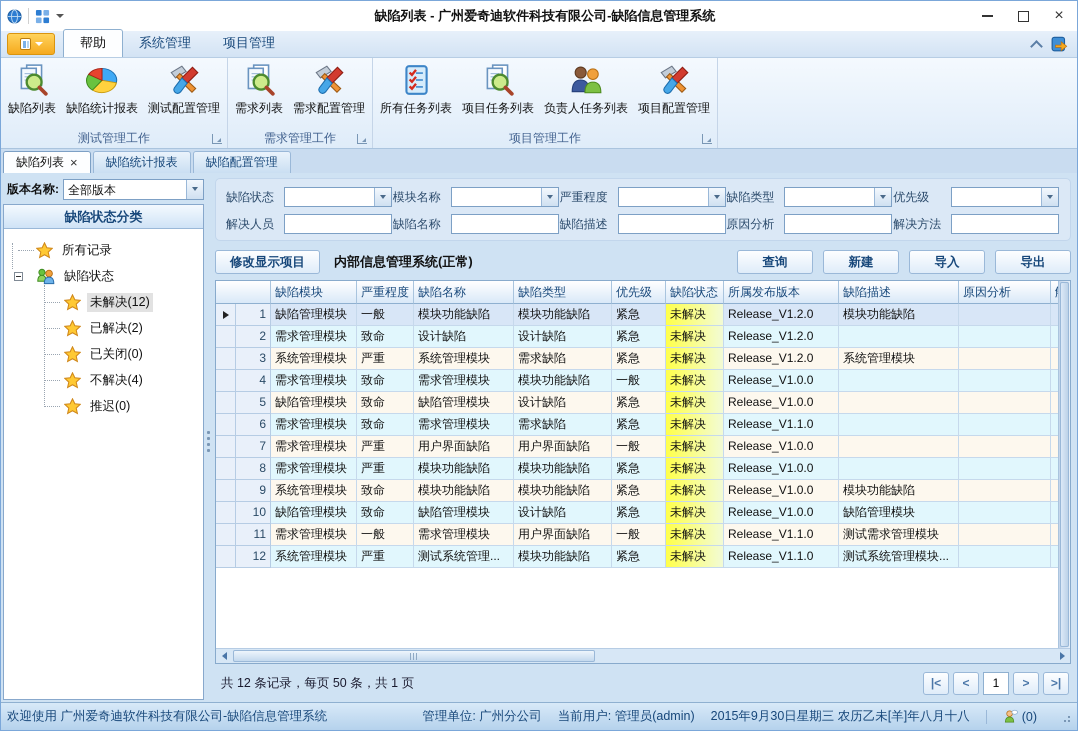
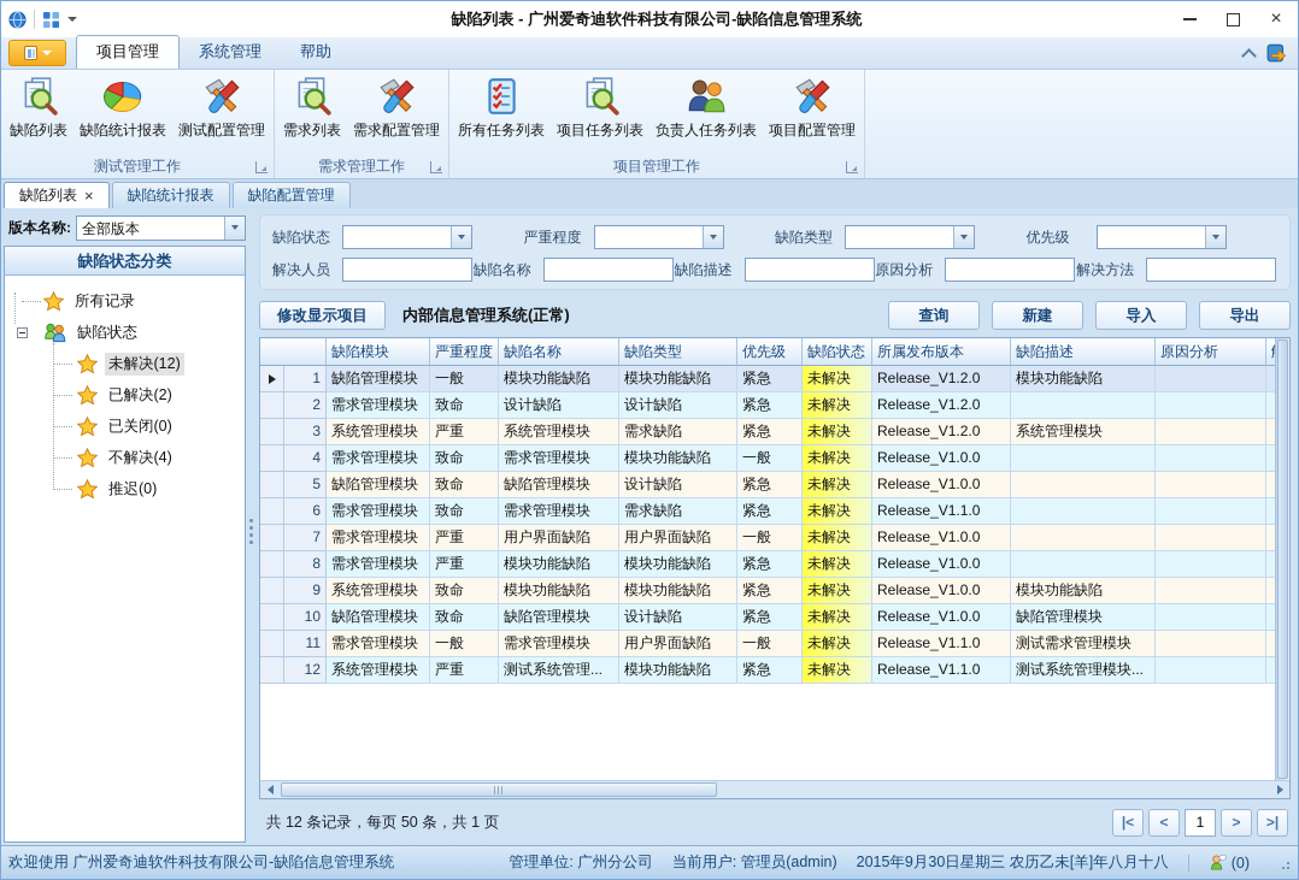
  缺陷列表 - 广州爱奇迪软件科技有限公司-缺陷信息管理系统
  ×
- 帮助
+ 项目管理
  系统管理
- 项目管理
+ 帮助
  缺陷列表
  缺陷统计报表
  测试配置管理
  测试管理工作
  需求列表
  需求配置管理
  需求管理工作
  所有任务列表
  项目任务列表
  负责人任务列表
  项目配置管理
  项目管理工作
  缺陷列表
  ×
  缺陷统计报表
  缺陷配置管理
  版本名称:
  全部版本
  缺陷状态分类
  所有记录
  缺陷状态
  未解决(12)
  已解决(2)
  已关闭(0)
  不解决(4)
  推迟(0)
  缺陷状态
- 模块名称
  严重程度
  缺陷类型
  优先级
  解决人员
  缺陷名称
  缺陷描述
  原因分析
  解决方法
  修改显示项目
  内部信息管理系统(正常)
  查询
  新建
  导入
  导出
  缺陷模块
  严重程度
  缺陷名称
  缺陷类型
  优先级
  缺陷状态
  所属发布版本
  缺陷描述
  原因分析
  1
  缺陷管理模块
  一般
  模块功能缺陷
  模块功能缺陷
  紧急
  未解决
  Release_V1.2.0
  模块功能缺陷
  2
  需求管理模块
  致命
  设计缺陷
  设计缺陷
  紧急
  未解决
  Release_V1.2.0
  3
  系统管理模块
  严重
  系统管理模块
  需求缺陷
  紧急
  未解决
  Release_V1.2.0
  系统管理模块
  4
  需求管理模块
  致命
  需求管理模块
  模块功能缺陷
  一般
  未解决
  Release_V1.0.0
  5
  缺陷管理模块
  致命
  缺陷管理模块
  设计缺陷
  紧急
  未解决
  Release_V1.0.0
  6
  需求管理模块
  致命
  需求管理模块
  需求缺陷
  紧急
  未解决
  Release_V1.1.0
  7
  需求管理模块
  严重
  用户界面缺陷
  用户界面缺陷
  一般
  未解决
  Release_V1.0.0
  8
  需求管理模块
  严重
  模块功能缺陷
  模块功能缺陷
  紧急
  未解决
  Release_V1.0.0
  9
  系统管理模块
  致命
  模块功能缺陷
  模块功能缺陷
  紧急
  未解决
  Release_V1.0.0
  模块功能缺陷
  10
  缺陷管理模块
  致命
  缺陷管理模块
  设计缺陷
  紧急
  未解决
  Release_V1.0.0
  缺陷管理模块
  11
  需求管理模块
  一般
  需求管理模块
  用户界面缺陷
  一般
  未解决
  Release_V1.1.0
  测试需求管理模块
  12
  系统管理模块
  严重
  测试系统管理...
  模块功能缺陷
  紧急
  未解决
  Release_V1.1.0
  测试系统管理模块...
  共 12 条记录，每页 50 条，共 1 页
  |<
  <
  1
  >
  >|
  欢迎使用 广州爱奇迪软件科技有限公司-缺陷信息管理系统
  管理单位: 广州分公司
  当前用户: 管理员(admin)
  2015年9月30日星期三 农历乙未[羊]年八月十八
  (0)
